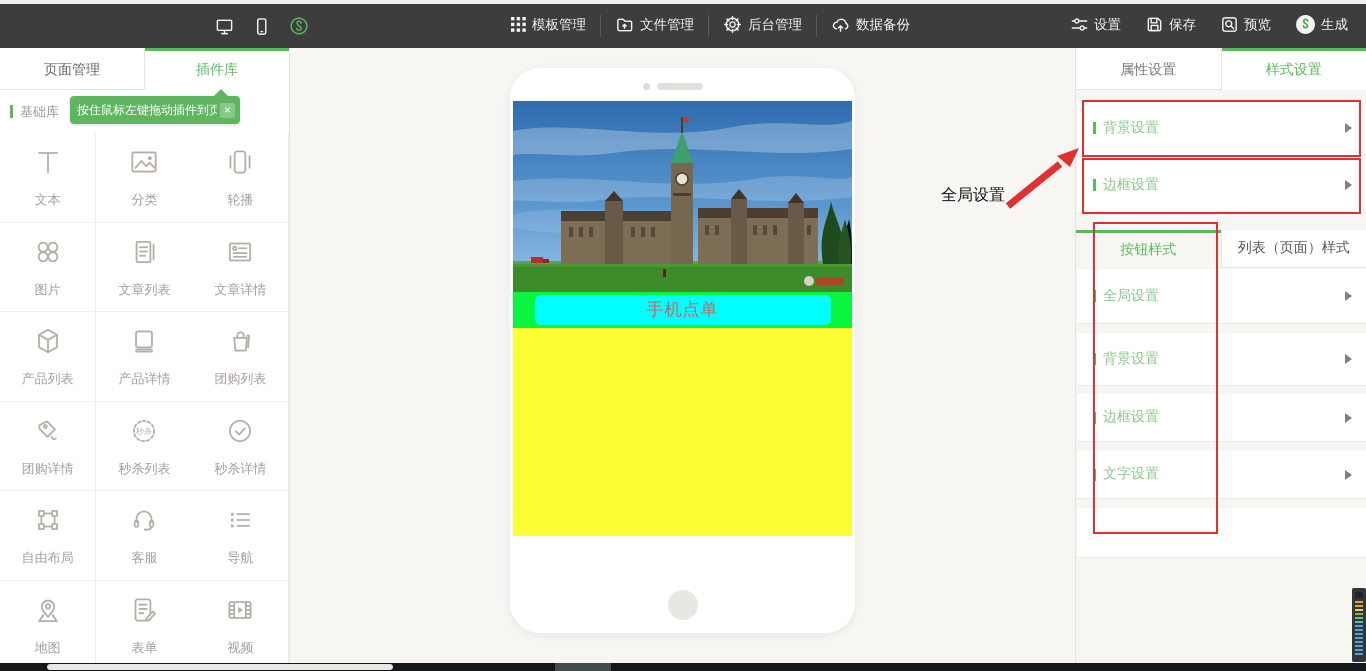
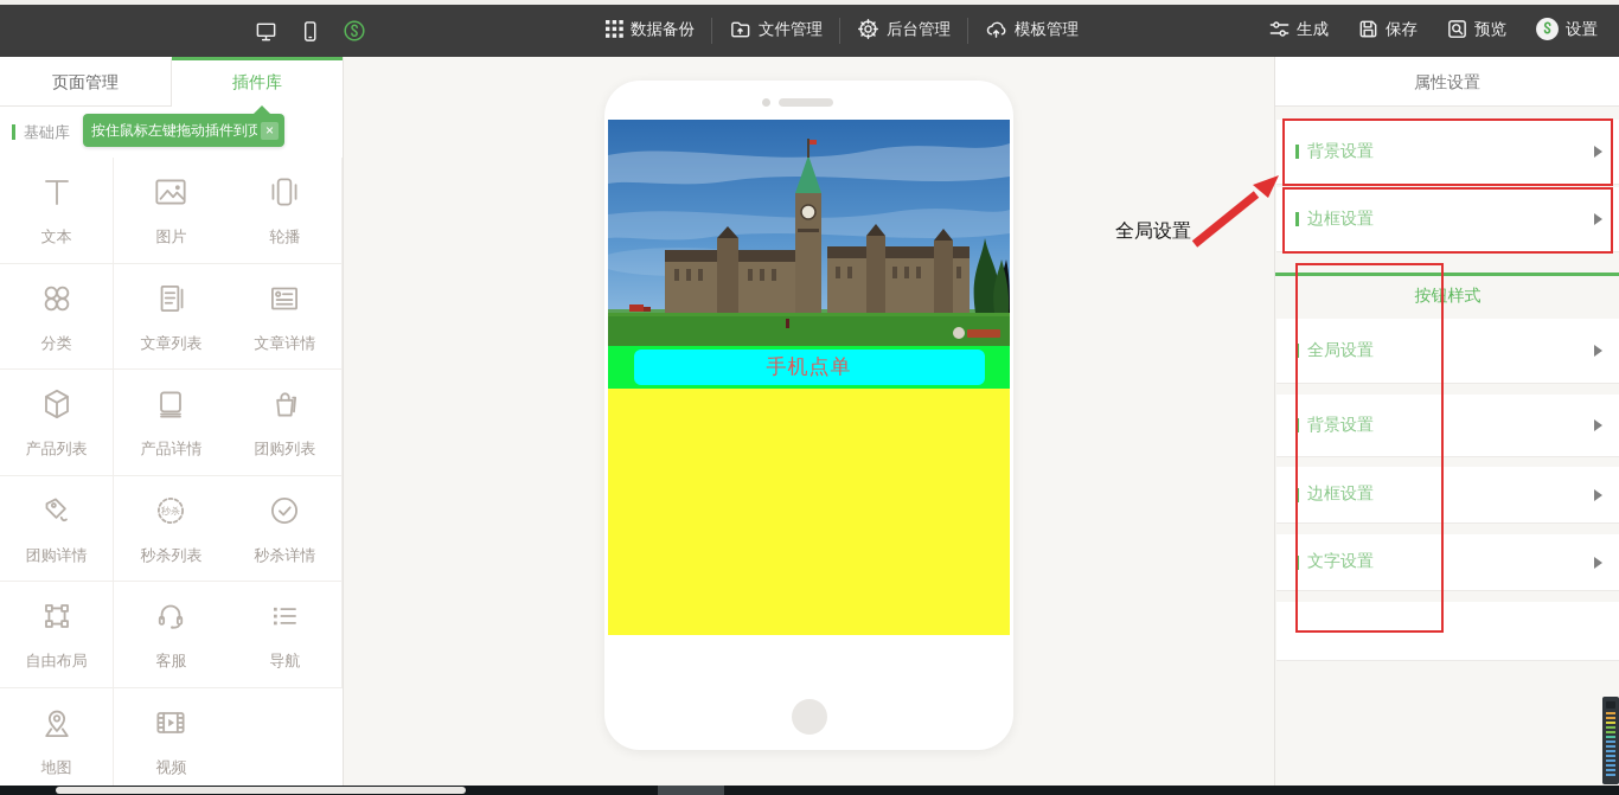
- 模板管理
+ 数据备份
  文件管理
  后台管理
- 数据备份
+ 模板管理
- 设置
+ 生成
  保存
  预览
- 生成
+ 设置
  页面管理
  插件库
  基础库
  按住鼠标左键拖动插件到页
  ×
  文本
- 分类
+ 图片
  轮播
- 图片
+ 分类
  文章列表
  文章详情
  产品列表
  产品详情
  团购列表
  团购详情
  秒杀
  秒杀列表
  秒杀详情
  自由布局
  客服
  导航
  地图
- 表单
  视频
  手机点单
  属性设置
- 样式设置
  背景设置
  边框设置
  按钮样式
- 列表（页面）样式
  全局设置
  背景设置
  边框设置
  文字设置
  全局设置
